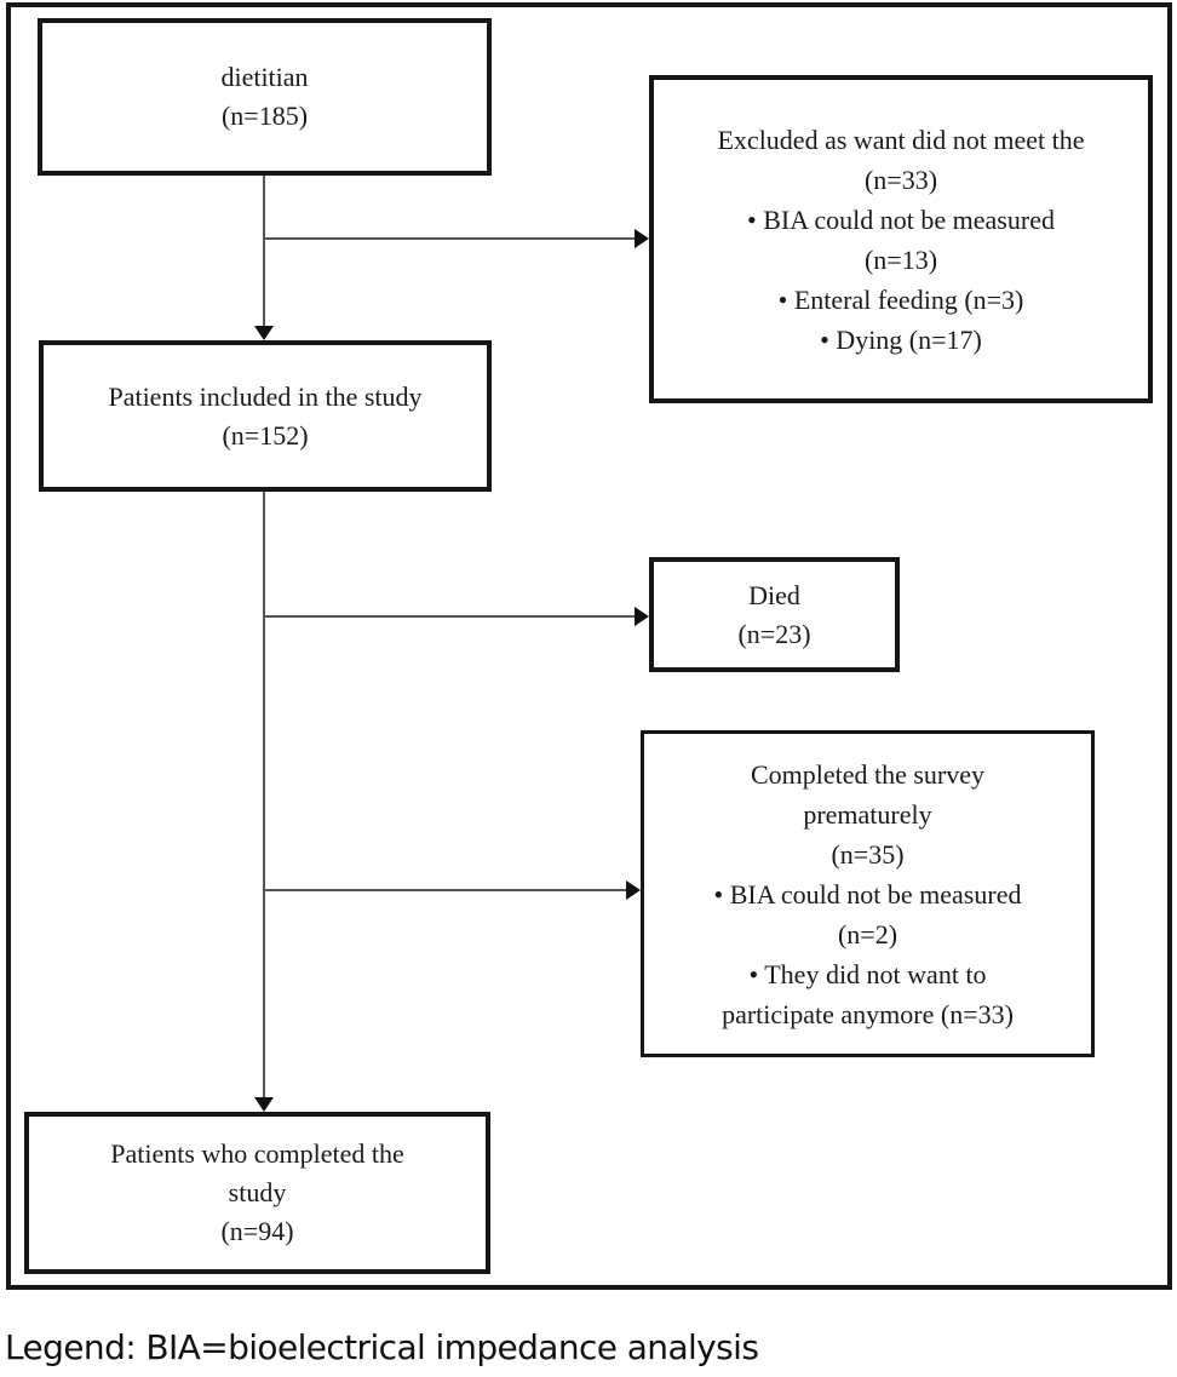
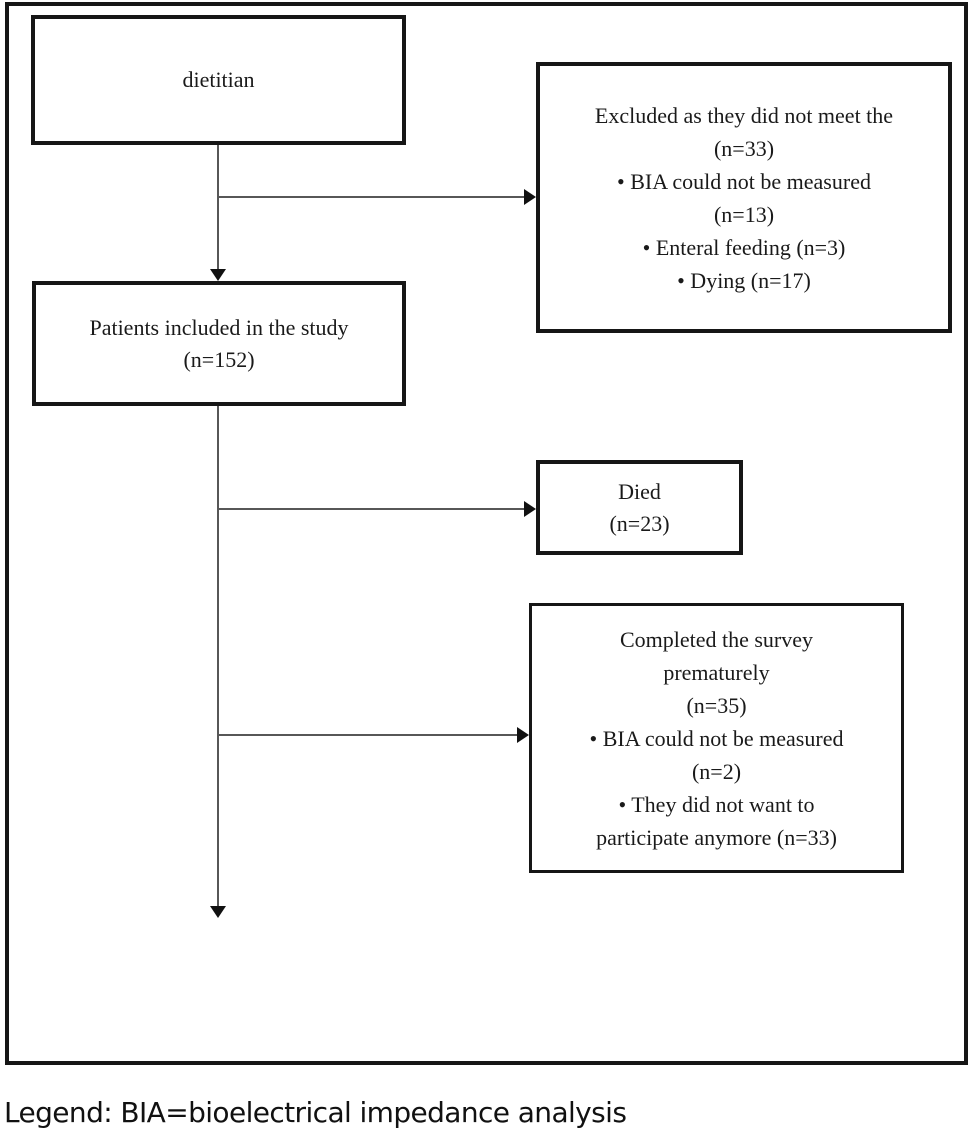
  dietitian
- (n=185)
- Excluded as want did not meet the
+ Excluded as they did not meet the
  (n=33)
  • BIA could not be measured
  (n=13)
  • Enteral feeding (n=3)
  • Dying (n=17)
  Patients included in the study
  (n=152)
  Died
  (n=23)
  Completed the survey
  prematurely
  (n=35)
  • BIA could not be measured
  (n=2)
  • They did not want to
  participate anymore (n=33)
- Patients who completed the
- study
- (n=94)
  Legend: BIA=bioelectrical impedance analysis
